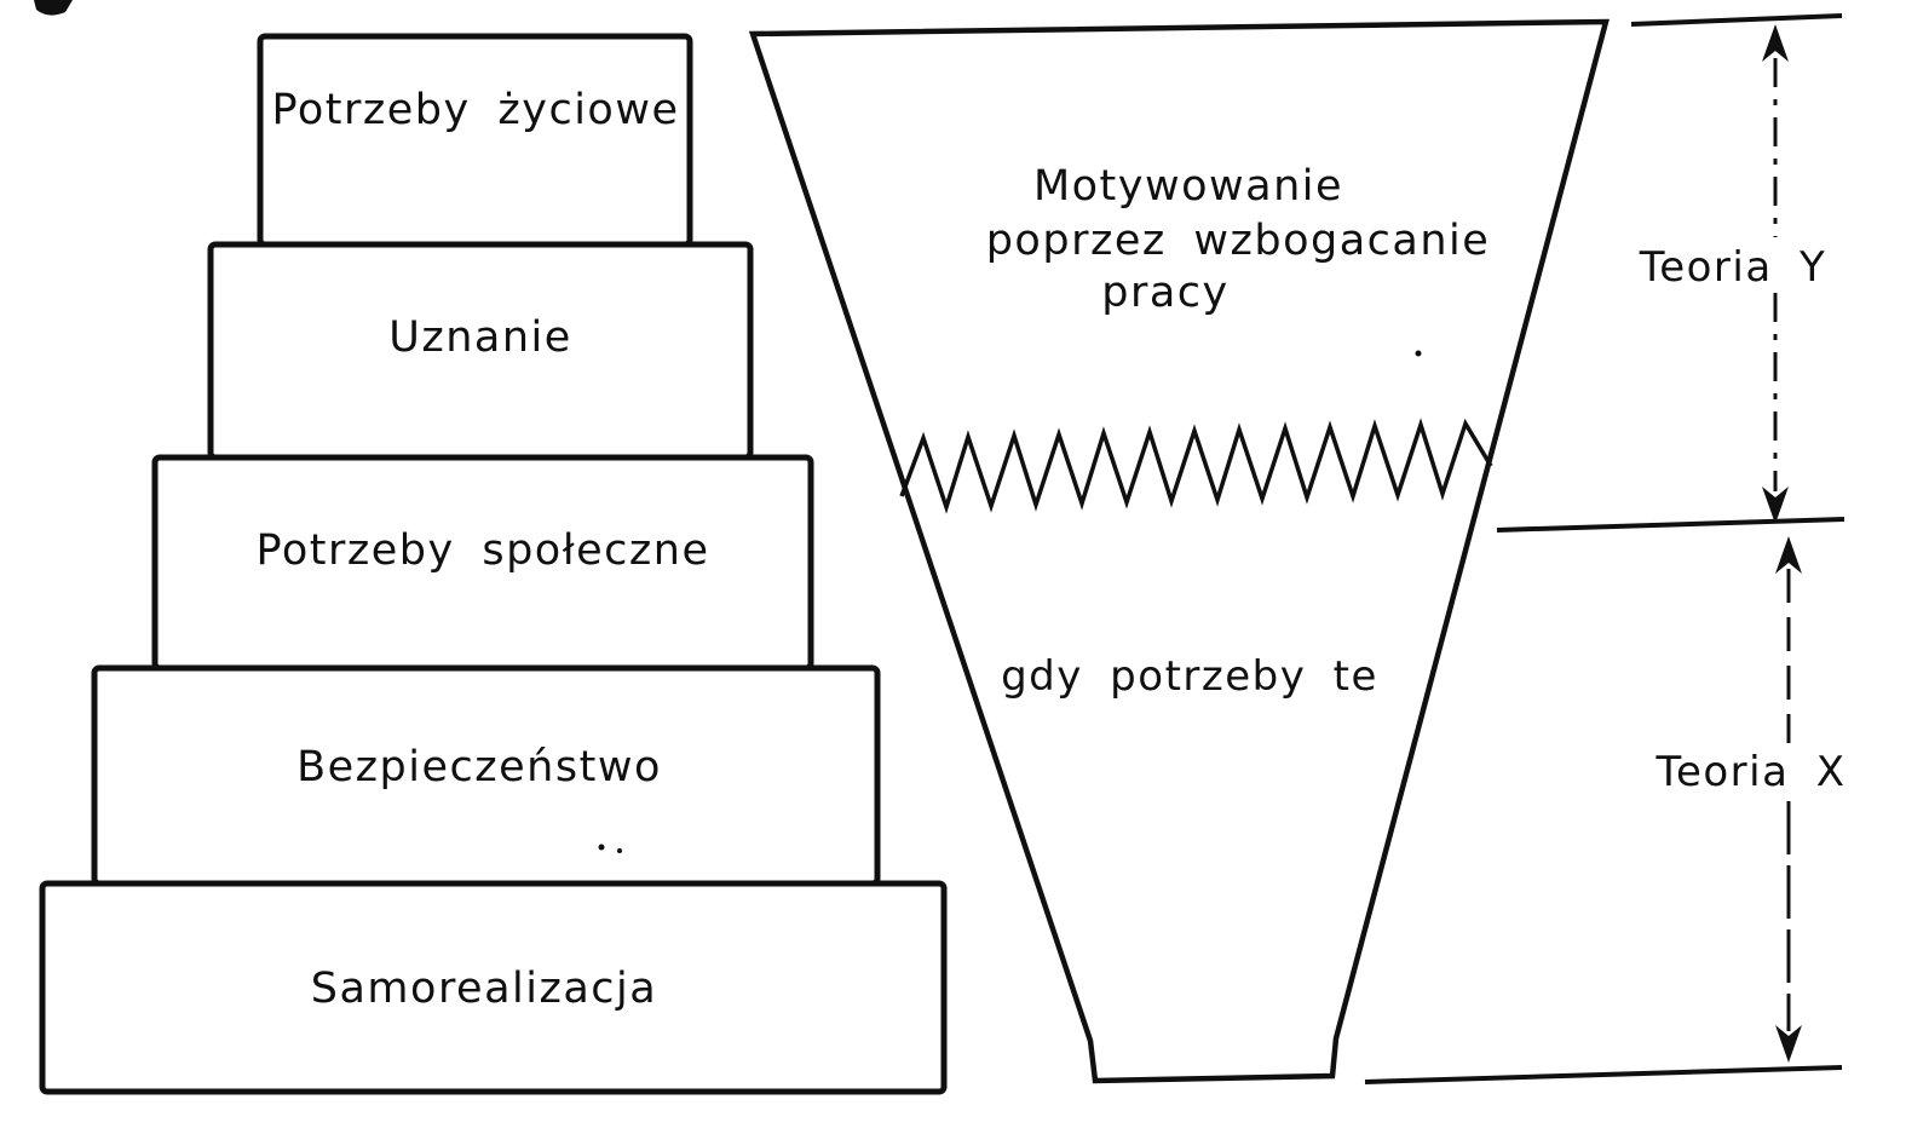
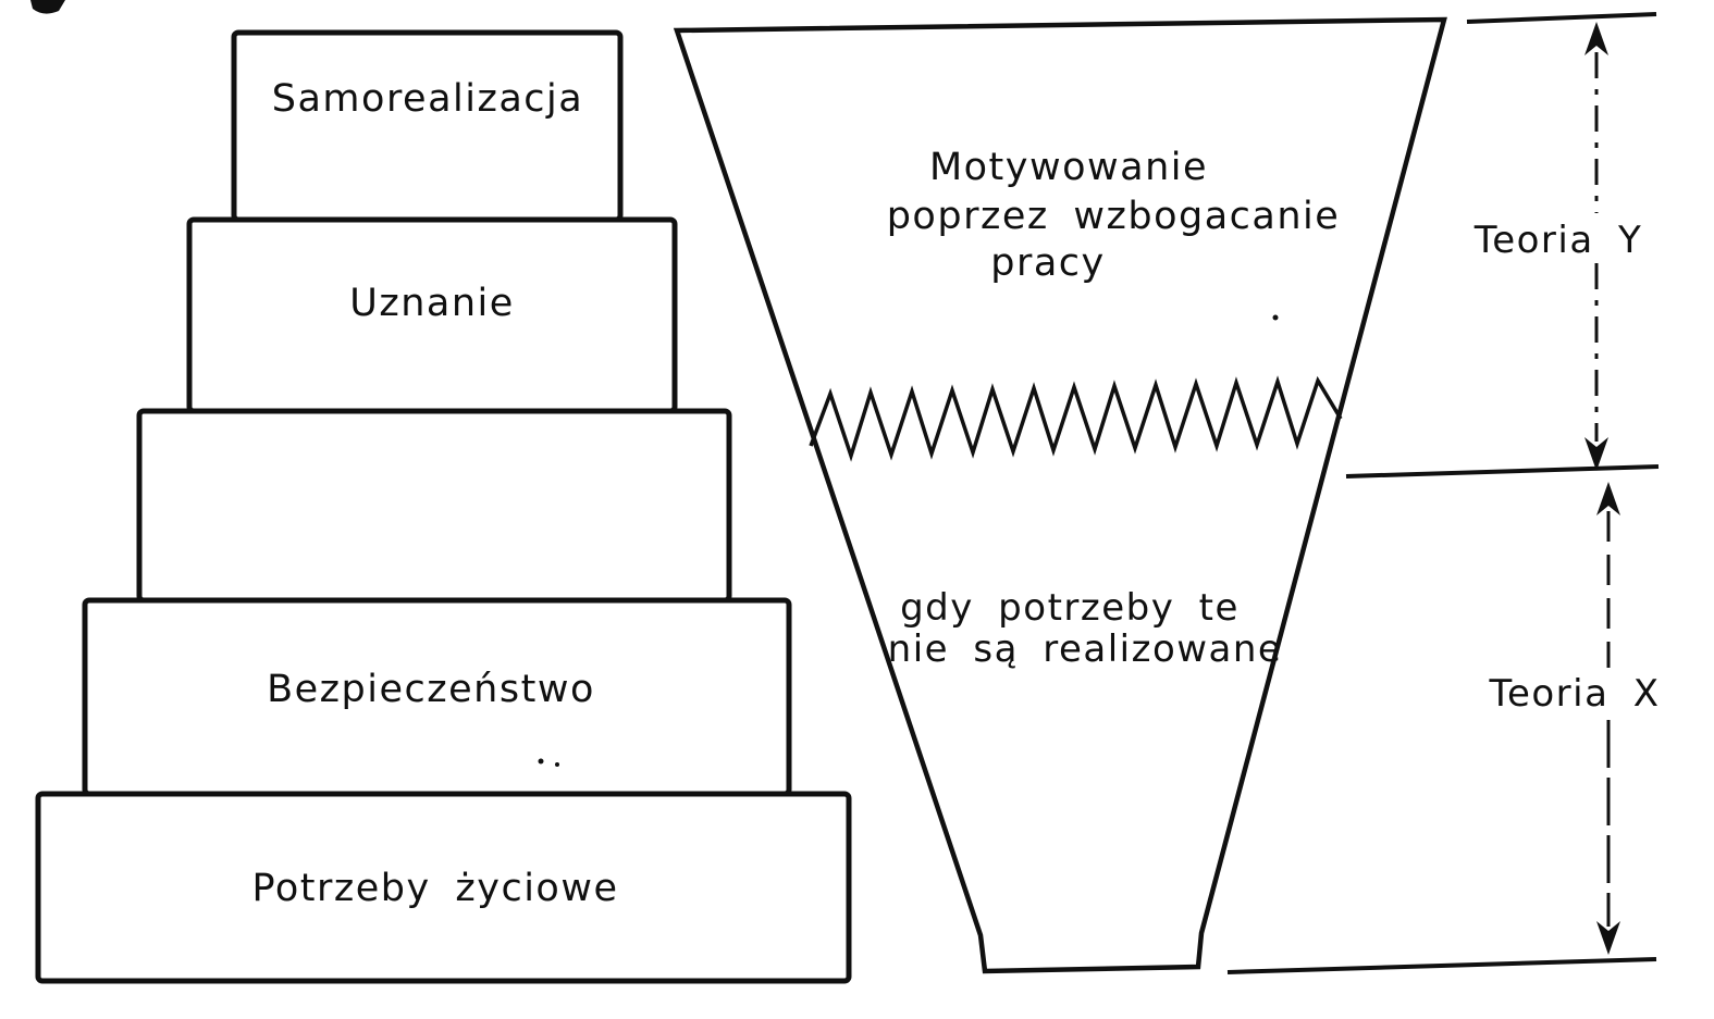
- Potrzeby życiowe
+ Samorealizacja
  Uznanie
- Potrzeby społeczne
  Bezpieczeństwo
- Samorealizacja
+ Potrzeby życiowe
  Motywowanie
  poprzez wzbogacanie
  pracy
  gdy potrzeby te
+ nie są realizowane
  Teoria Y
  Teoria X
